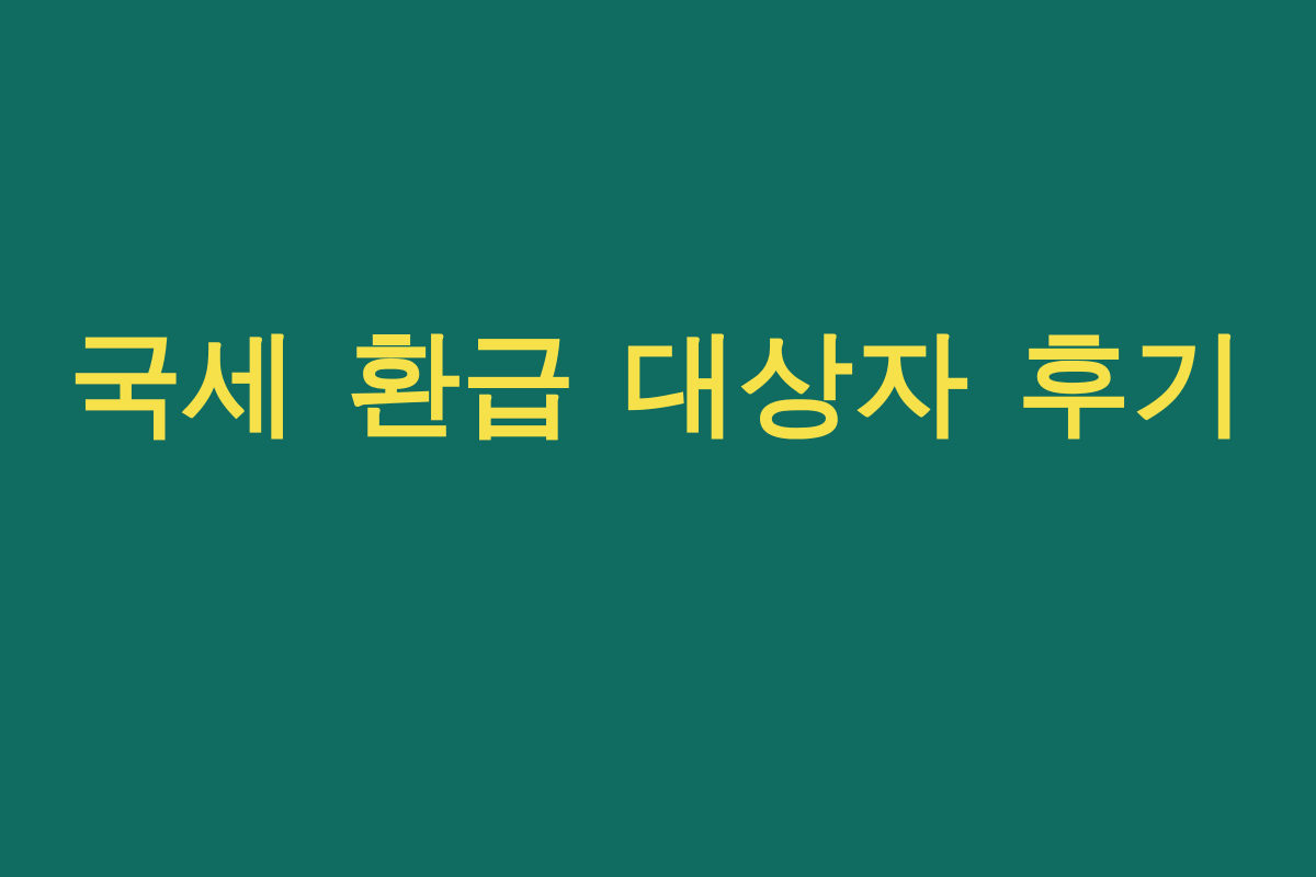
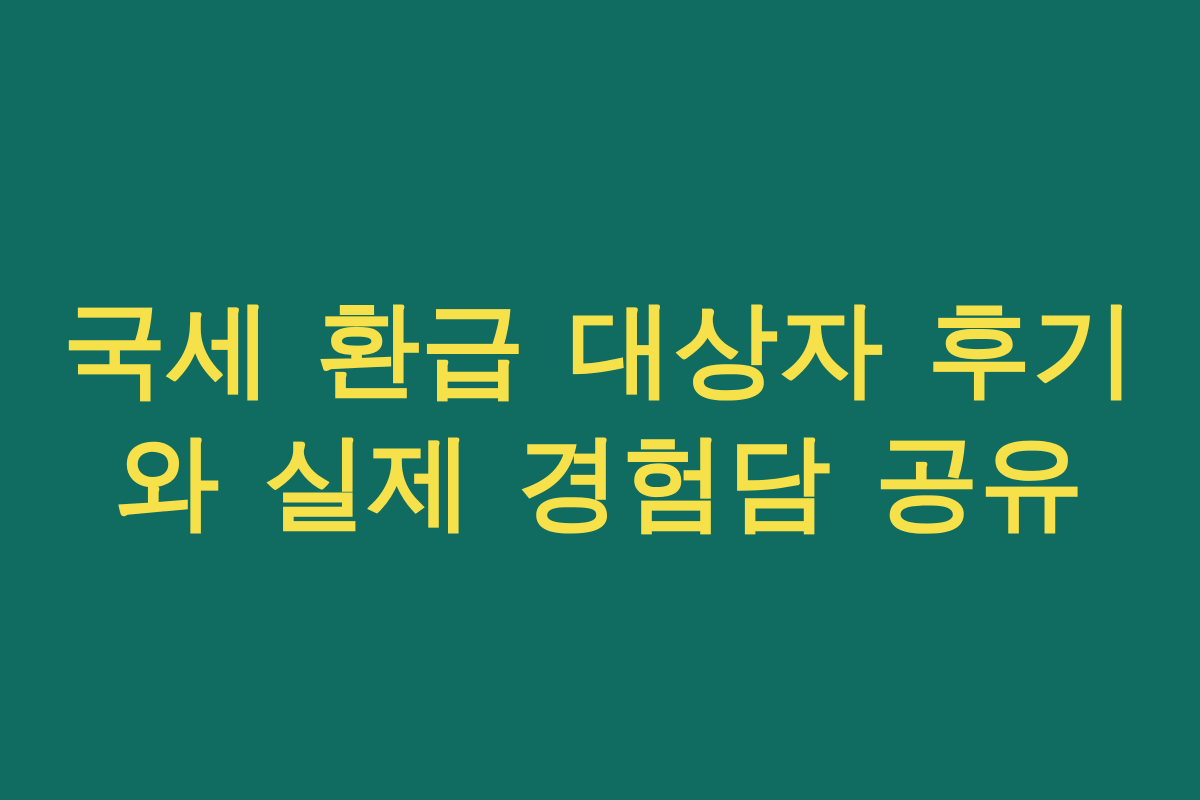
  국세 환급 대상자 후기
+ 와 실제 경험담 공유
